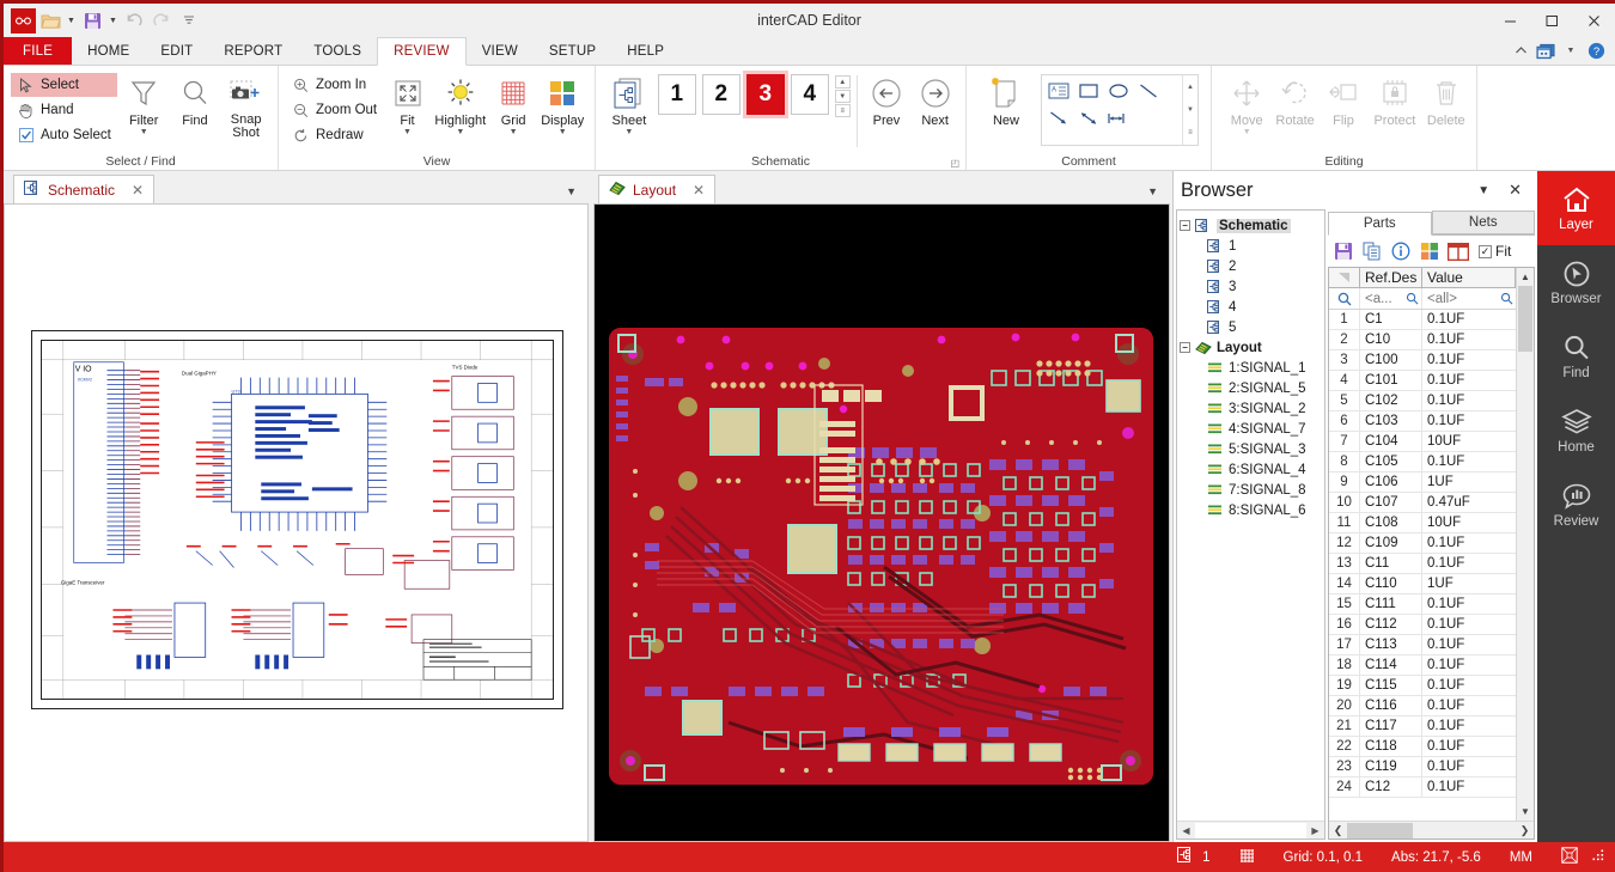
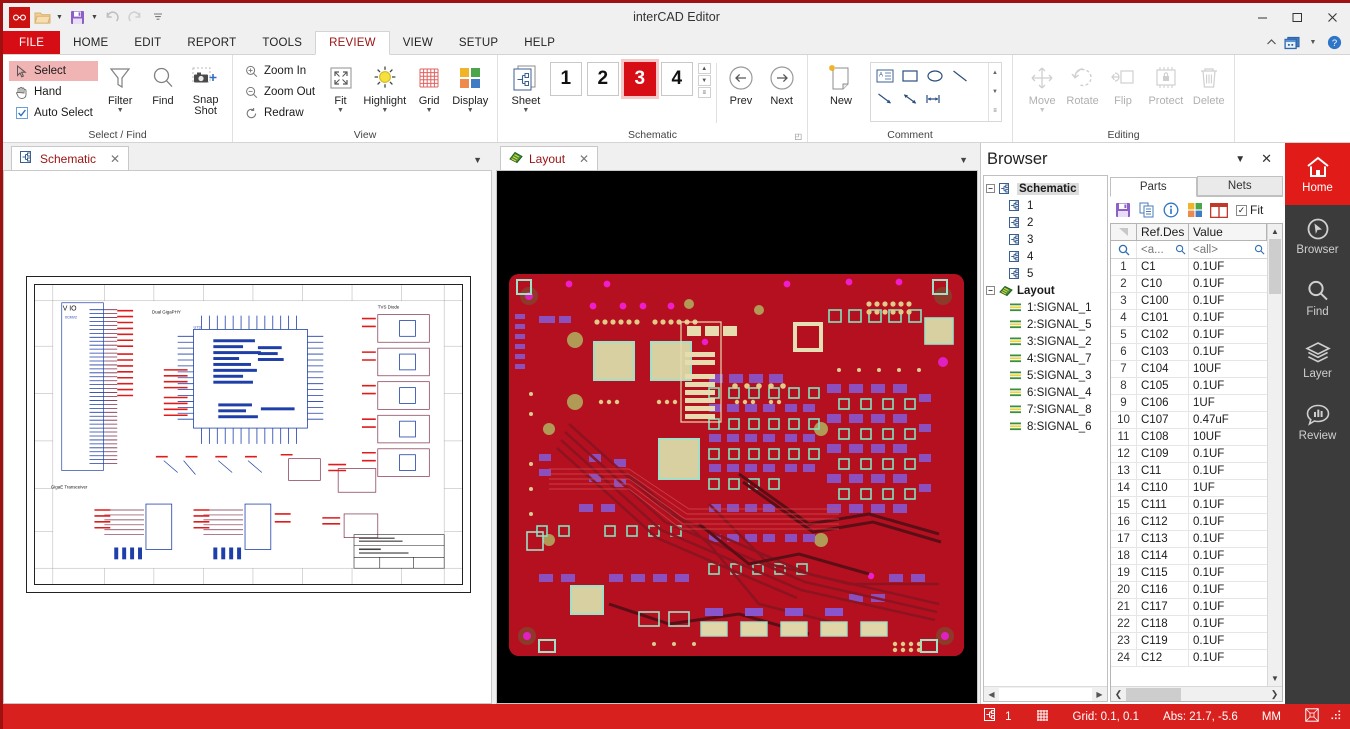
  interCAD Editor
  FILE
  HOME
  EDIT
  REPORT
  TOOLS
  REVIEW
  VIEW
  SETUP
  HELP
  ?
  Select
  Hand
  Auto Select
  Filter
  Find
  Snap Shot
  Select / Find
  Zoom In
  Zoom Out
  Redraw
  Fit
  Highlight
  Grid
  Display
  View
  Sheet
  1
  2
  3
  4
  Prev
  Next
  Schematic
  ◰
  New
  Comment
  Move
  Rotate
  Flip
  Protect
  Delete
  Editing
  Schematic
  ✕
  ▼
  Layout
  ✕
  ▼
  Browser
  ▼
  ✕
  −
  Schematic
  1
  2
  3
  4
  5
  −
  Layout
  1:SIGNAL_1
  2:SIGNAL_5
  3:SIGNAL_2
  4:SIGNAL_7
  5:SIGNAL_3
  6:SIGNAL_4
  7:SIGNAL_8
  8:SIGNAL_6
  ◀
  ▶
  Parts
  Nets
  ✓
  Fit
  Ref.Des
  Value
  <a...
  <all>
  1
  C1
  0.1UF
  2
  C10
  0.1UF
  3
  C100
  0.1UF
  4
  C101
  0.1UF
  5
  C102
  0.1UF
  6
  C103
  0.1UF
  7
  C104
  10UF
  8
  C105
  0.1UF
  9
  C106
  1UF
  10
  C107
  0.47uF
  11
  C108
  10UF
  12
  C109
  0.1UF
  13
  C11
  0.1UF
  14
  C110
  1UF
  15
  C111
  0.1UF
  16
  C112
  0.1UF
  17
  C113
  0.1UF
  18
  C114
  0.1UF
  19
  C115
  0.1UF
  20
  C116
  0.1UF
  21
  C117
  0.1UF
  22
  C118
  0.1UF
  23
  C119
  0.1UF
  24
  C12
  0.1UF
  ▲
  ▼
  ❮
  ❯
- Layer
+ Home
  Browser
  Find
- Home
+ Layer
  Review
  1
  Grid: 0.1, 0.1
  Abs: 21.7, -5.6
  MM
